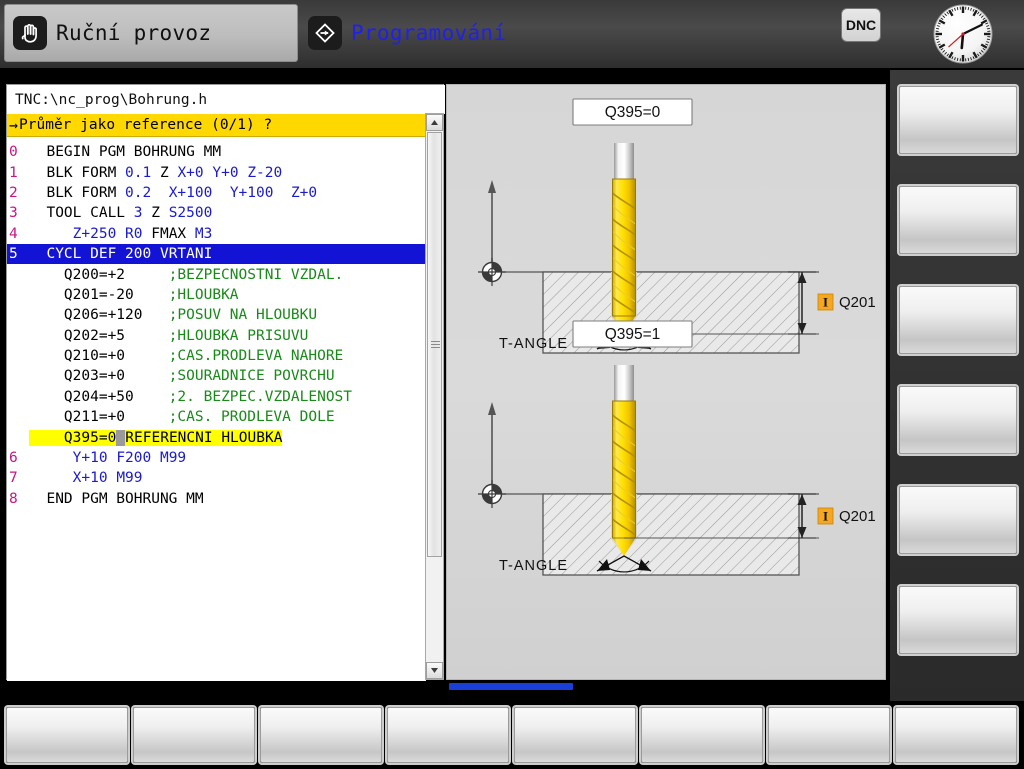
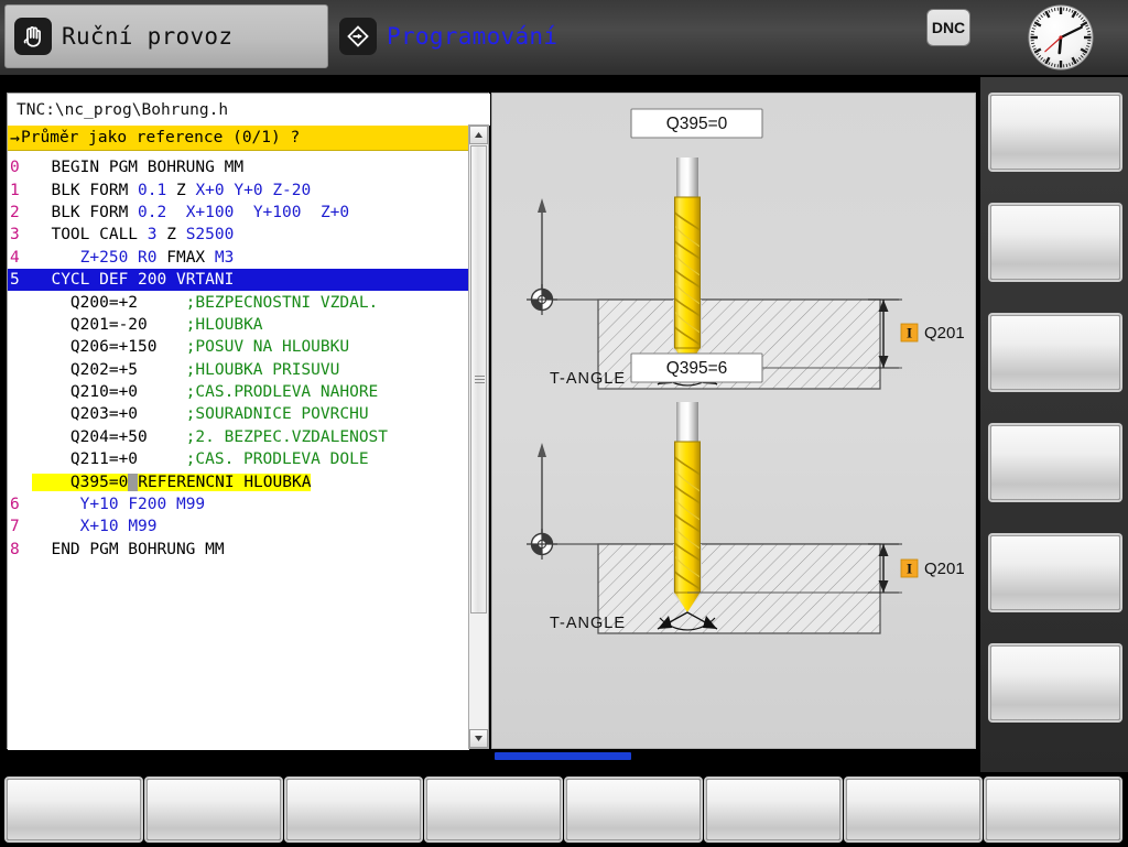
  Ruční provoz
  Programování
  DNC
  TNC:\nc_prog\Bohrung.h
  →
  Průměr jako reference (0/1) ?
  0
  BEGIN PGM BOHRUNG MM
  1
  BLK FORM 0.1 Z X+0 Y+0 Z-20
  2
  BLK FORM 0.2 X+100 Y+100 Z+0
  3
  TOOL CALL 3 Z S2500
  4
  Z+250 R0 FMAX M3
  5
  CYCL DEF 200 VRTANI
  Q200=+2 ;BEZPECNOSTNI VZDAL.
  Q201=-20 ;HLOUBKA
- Q206=+120 ;POSUV NA HLOUBKU
+ Q206=+150 ;POSUV NA HLOUBKU
  Q202=+5 ;HLOUBKA PRISUVU
  Q210=+0 ;CAS.PRODLEVA NAHORE
  Q203=+0 ;SOURADNICE POVRCHU
  Q204=+50 ;2. BEZPEC.VZDALENOST
  Q211=+0 ;CAS. PRODLEVA DOLE
  Q395=0;REFERENCNI HLOUBKA
  6
  Y+10 F200 M99
  7
  X+10 M99
  8
  END PGM BOHRUNG MM
  I
  Q201
  T-ANGLE
  Q395=0
  I
  Q201
  T-ANGLE
- Q395=1
+ Q395=6
